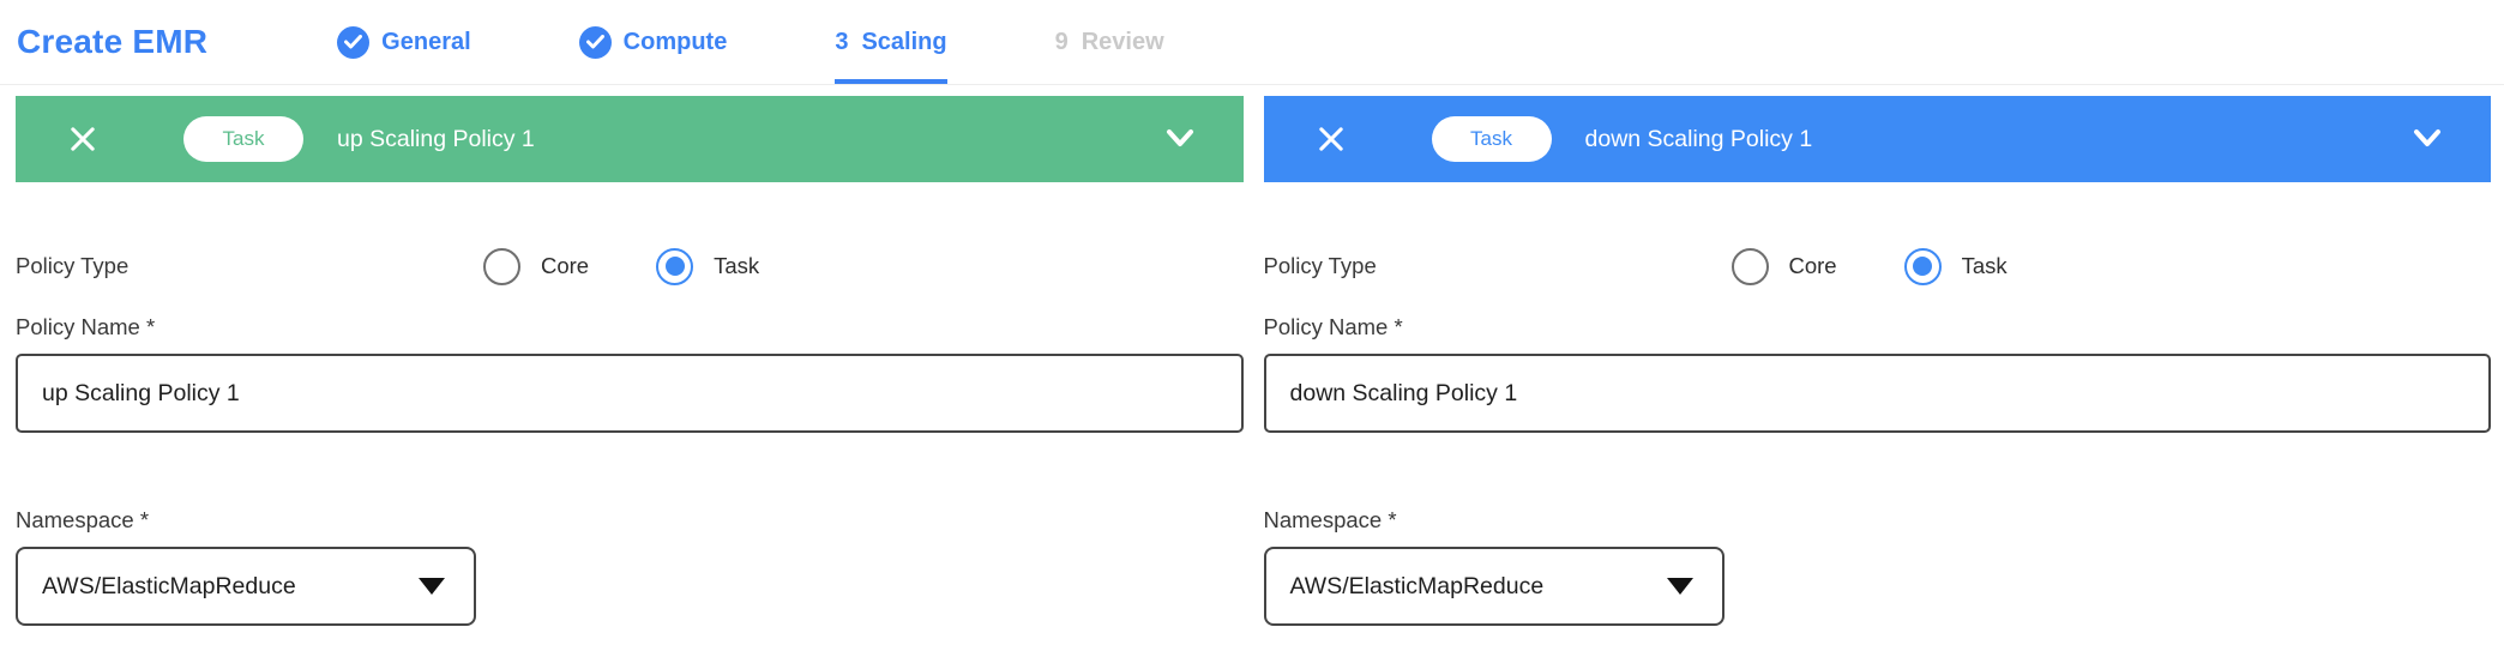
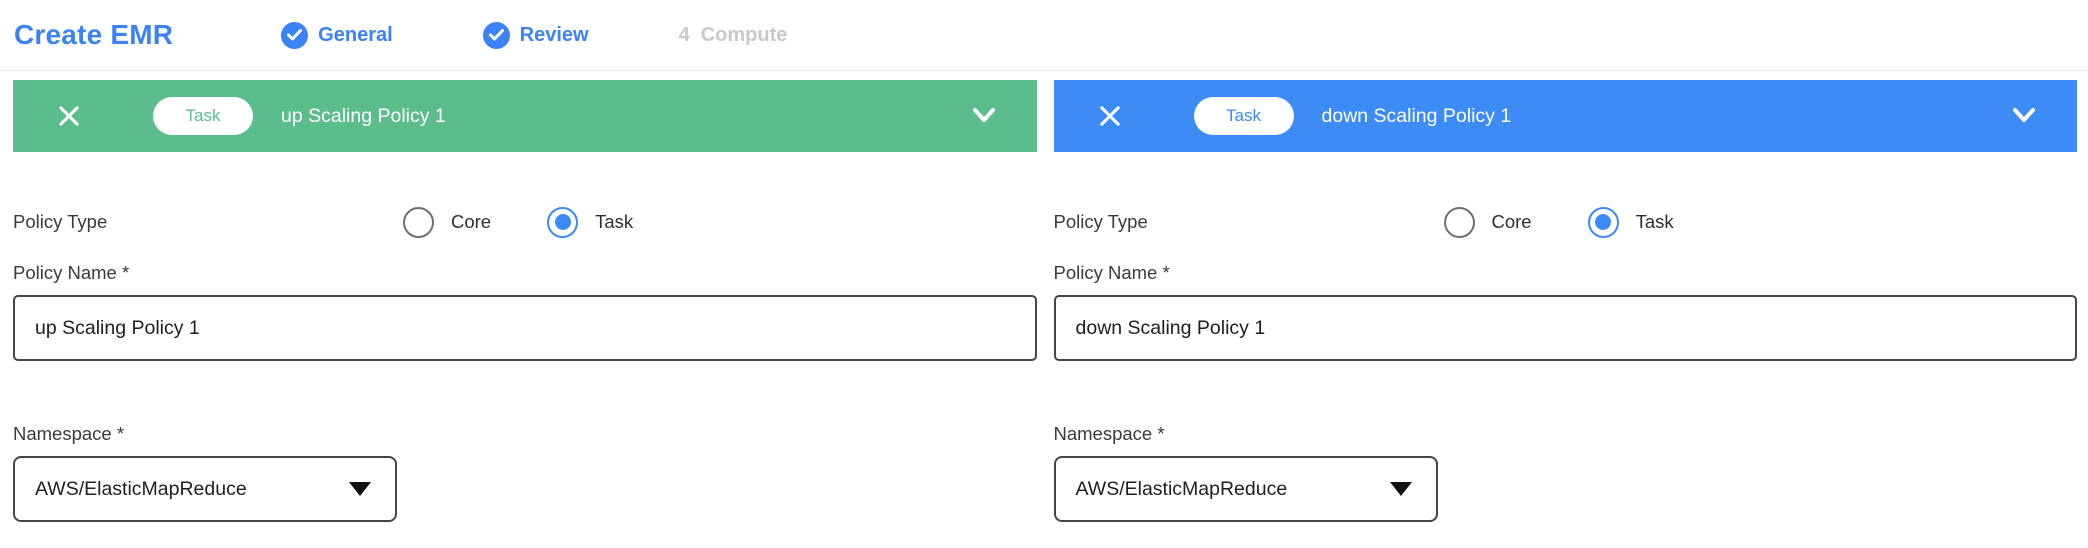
  Create EMR
  General
- Compute
+ Review
- 3
- Scaling
- 9
+ 4
- Review
+ Compute
  Task
  up Scaling Policy 1
  Policy Type
  Core
  Task
  Policy Name *
  up Scaling Policy 1
  Namespace *
  AWS/ElasticMapReduce
  Task
  down Scaling Policy 1
  Policy Type
  Core
  Task
  Policy Name *
  down Scaling Policy 1
  Namespace *
  AWS/ElasticMapReduce
